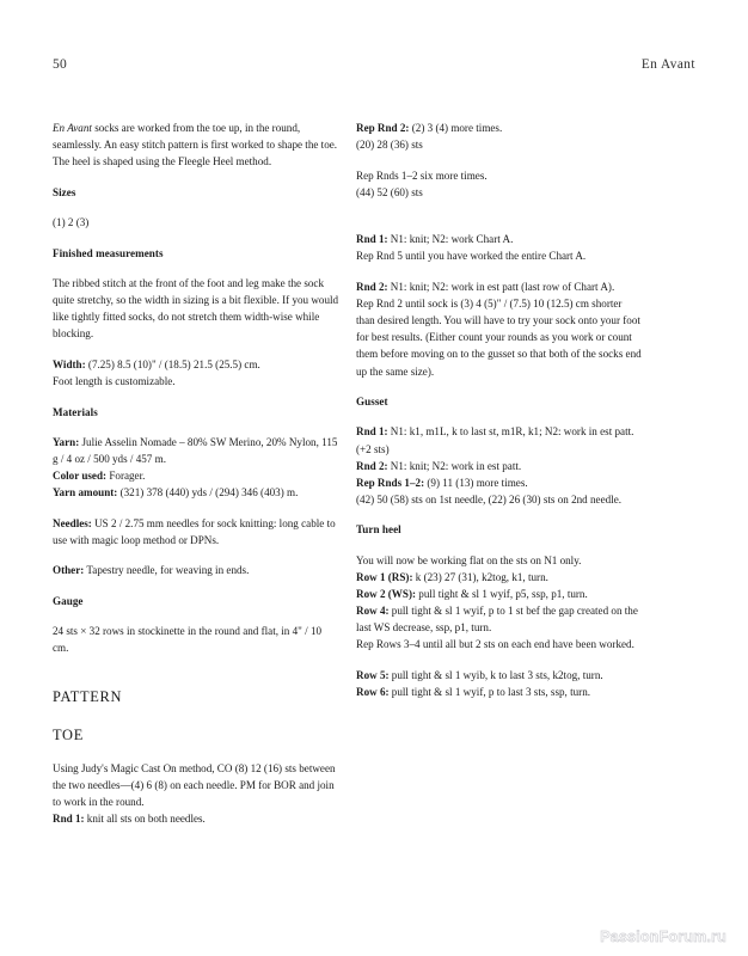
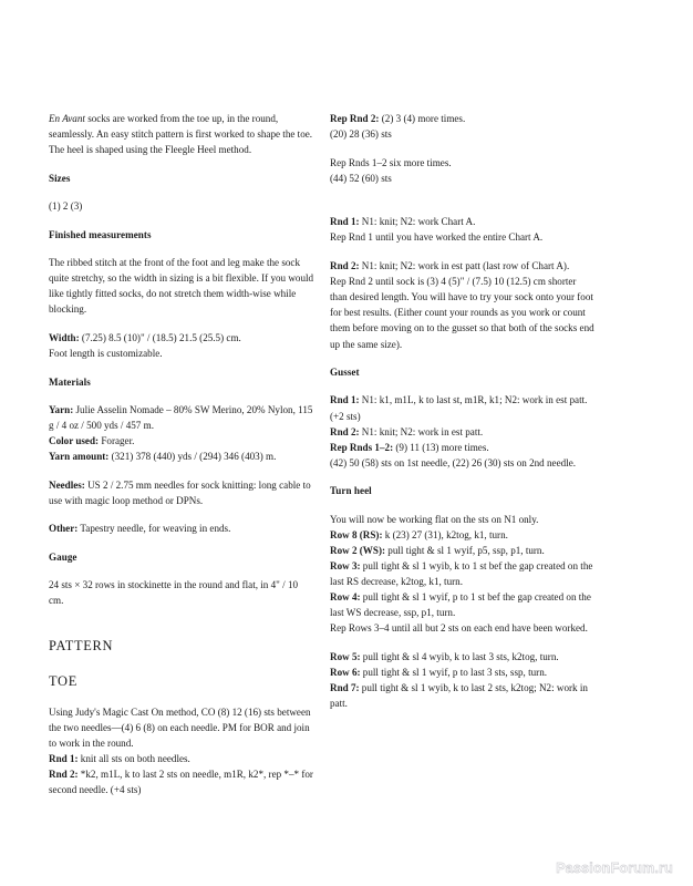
- 50
- En Avant
  En Avant socks are worked from the toe up, in the round, seamlessly. An easy stitch pattern is first worked to shape the toe. The heel is shaped using the Fleegle Heel method.
  Sizes
  (1) 2 (3)
  Finished measurements
  The ribbed stitch at the front of the foot and leg make the sock quite stretchy, so the width in sizing is a bit flexible. If you would like tightly fitted socks, do not stretch them width-wise while blocking.
  Width: (7.25) 8.5 (10)" / (18.5) 21.5 (25.5) cm.
  Foot length is customizable.
  Materials
  Yarn: Julie Asselin Nomade – 80% SW Merino, 20% Nylon, 115 g / 4 oz / 500 yds / 457 m.
  Color used: Forager.
  Yarn amount: (321) 378 (440) yds / (294) 346 (403) m.
  Needles: US 2 / 2.75 mm needles for sock knitting: long cable to use with magic loop method or DPNs.
  Other: Tapestry needle, for weaving in ends.
  Gauge
  24 sts × 32 rows in stockinette in the round and flat, in 4" / 10 cm.
  PATTERN
  TOE
  Using Judy's Magic Cast On method, CO (8) 12 (16) sts between the two needles—(4) 6 (8) on each needle. PM for BOR and join to work in the round.
  Rnd 1: knit all sts on both needles.
+ Rnd 2: *k2, m1L, k to last 2 sts on needle, m1R, k2*, rep *–* for second needle. (+4 sts)
  Rep Rnd 2: (2) 3 (4) more times.
  (20) 28 (36) sts
  Rep Rnds 1–2 six more times.
  (44) 52 (60) sts
  Rnd 1: N1: knit; N2: work Chart A.
- Rep Rnd 5 until you have worked the entire Chart A.
+ Rep Rnd 1 until you have worked the entire Chart A.
  Rnd 2: N1: knit; N2: work in est patt (last row of Chart A).
  Rep Rnd 2 until sock is (3) 4 (5)" / (7.5) 10 (12.5) cm shorter than desired length. You will have to try your sock onto your foot for best results. (Either count your rounds as you work or count them before moving on to the gusset so that both of the socks end up the same size).
  Gusset
  Rnd 1: N1: k1, m1L, k to last st, m1R, k1; N2: work in est patt. (+2 sts)
  Rnd 2: N1: knit; N2: work in est patt.
  Rep Rnds 1–2: (9) 11 (13) more times.
  (42) 50 (58) sts on 1st needle, (22) 26 (30) sts on 2nd needle.
  Turn heel
  You will now be working flat on the sts on N1 only.
- Row 1 (RS): k (23) 27 (31), k2tog, k1, turn.
+ Row 8 (RS): k (23) 27 (31), k2tog, k1, turn.
  Row 2 (WS): pull tight & sl 1 wyif, p5, ssp, p1, turn.
+ Row 3: pull tight & sl 1 wyib, k to 1 st bef the gap created on the last RS decrease, k2tog, k1, turn.
  Row 4: pull tight & sl 1 wyif, p to 1 st bef the gap created on the last WS decrease, ssp, p1, turn.
  Rep Rows 3–4 until all but 2 sts on each end have been worked.
- Row 5: pull tight & sl 1 wyib, k to last 3 sts, k2tog, turn.
+ Row 5: pull tight & sl 4 wyib, k to last 3 sts, k2tog, turn.
  Row 6: pull tight & sl 1 wyif, p to last 3 sts, ssp, turn.
+ Rnd 7: pull tight & sl 1 wyib, k to last 2 sts, k2tog; N2: work in patt.
  PassionForum.ru
